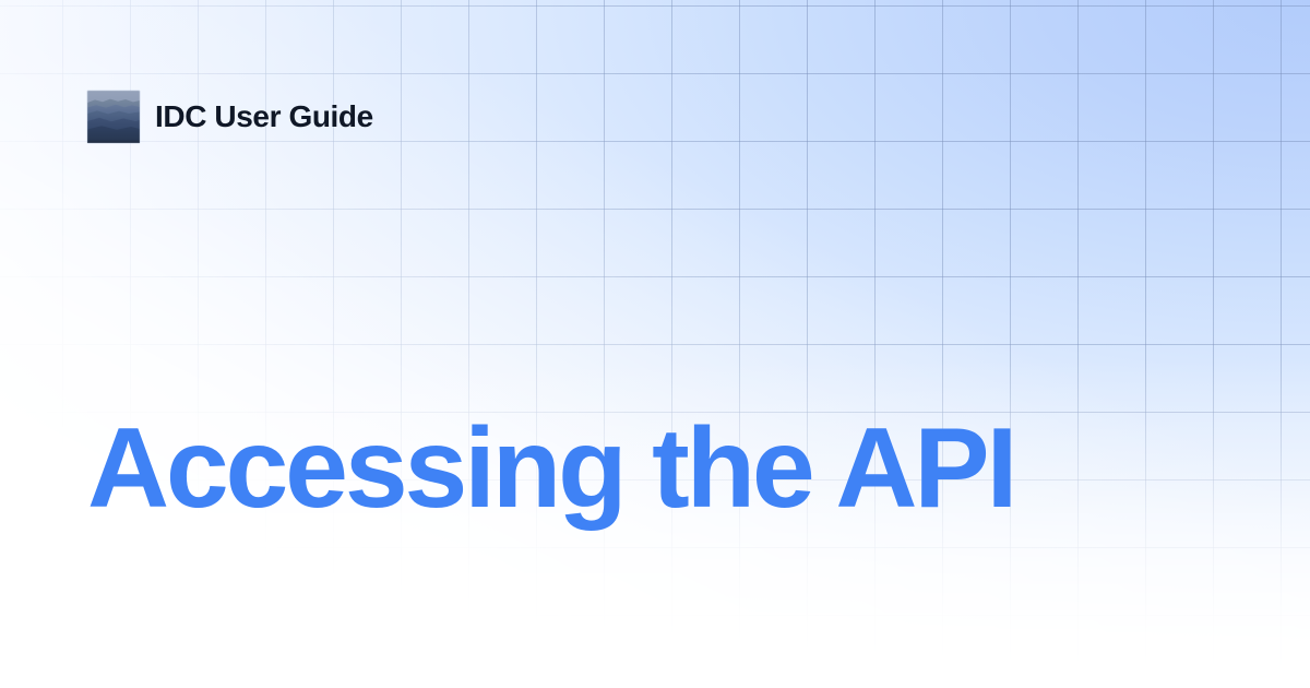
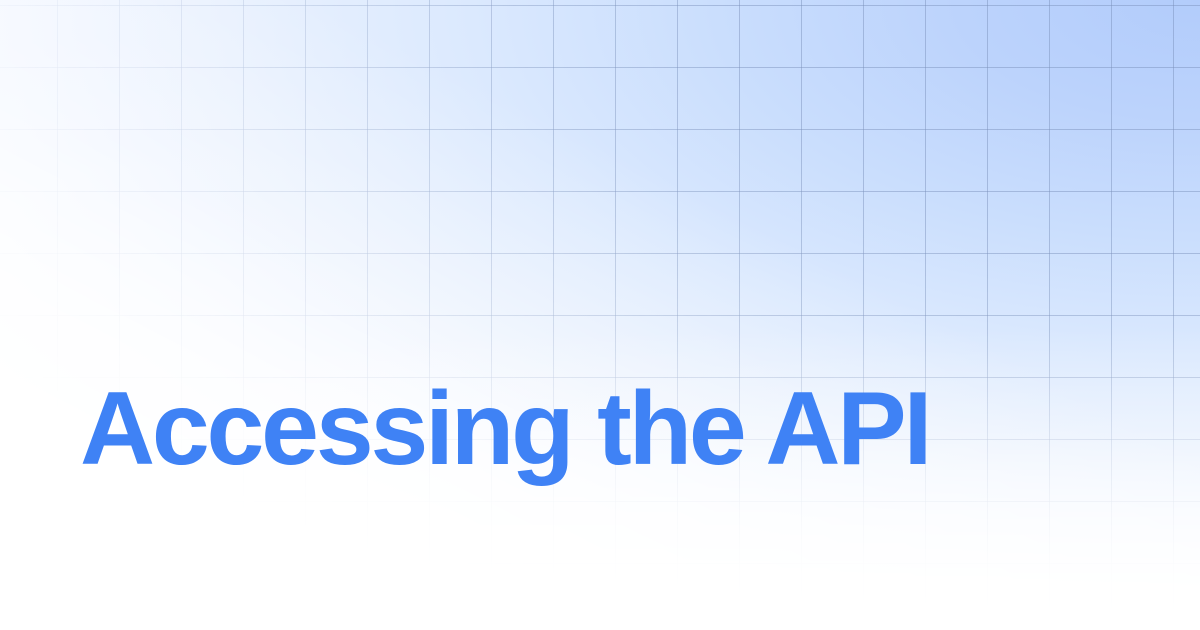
- IDC User Guide
  Accessing the API
